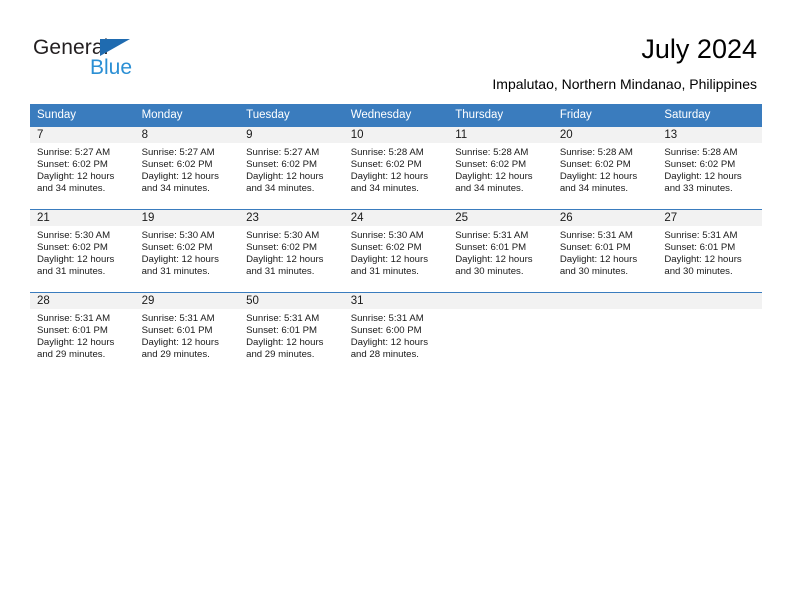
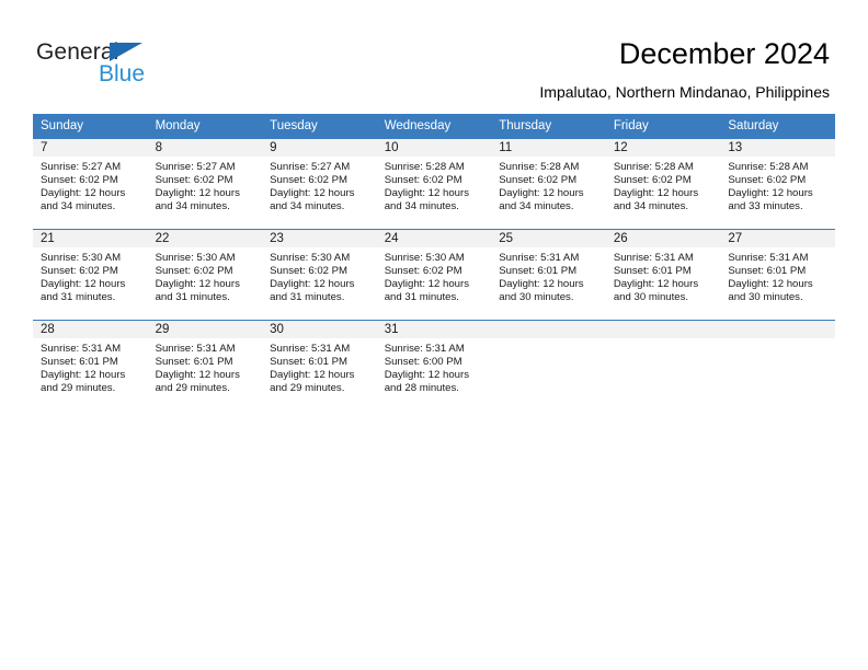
  General
  Blue
- July 2024
+ December 2024
  Impalutao, Northern Mindanao, Philippines
  Sunday	Monday	Tuesday	Wednesday	Thursday	Friday	Saturday
- 7Sunrise: 5:27 AMSunset: 6:02 PMDaylight: 12 hoursand 34 minutes.	8Sunrise: 5:27 AMSunset: 6:02 PMDaylight: 12 hoursand 34 minutes.	9Sunrise: 5:27 AMSunset: 6:02 PMDaylight: 12 hoursand 34 minutes.	10Sunrise: 5:28 AMSunset: 6:02 PMDaylight: 12 hoursand 34 minutes.	11Sunrise: 5:28 AMSunset: 6:02 PMDaylight: 12 hoursand 34 minutes.	20Sunrise: 5:28 AMSunset: 6:02 PMDaylight: 12 hoursand 34 minutes.	13Sunrise: 5:28 AMSunset: 6:02 PMDaylight: 12 hoursand 33 minutes.
+ 7Sunrise: 5:27 AMSunset: 6:02 PMDaylight: 12 hoursand 34 minutes.	8Sunrise: 5:27 AMSunset: 6:02 PMDaylight: 12 hoursand 34 minutes.	9Sunrise: 5:27 AMSunset: 6:02 PMDaylight: 12 hoursand 34 minutes.	10Sunrise: 5:28 AMSunset: 6:02 PMDaylight: 12 hoursand 34 minutes.	11Sunrise: 5:28 AMSunset: 6:02 PMDaylight: 12 hoursand 34 minutes.	12Sunrise: 5:28 AMSunset: 6:02 PMDaylight: 12 hoursand 34 minutes.	13Sunrise: 5:28 AMSunset: 6:02 PMDaylight: 12 hoursand 33 minutes.
- 21Sunrise: 5:30 AMSunset: 6:02 PMDaylight: 12 hoursand 31 minutes.	19Sunrise: 5:30 AMSunset: 6:02 PMDaylight: 12 hoursand 31 minutes.	23Sunrise: 5:30 AMSunset: 6:02 PMDaylight: 12 hoursand 31 minutes.	24Sunrise: 5:30 AMSunset: 6:02 PMDaylight: 12 hoursand 31 minutes.	25Sunrise: 5:31 AMSunset: 6:01 PMDaylight: 12 hoursand 30 minutes.	26Sunrise: 5:31 AMSunset: 6:01 PMDaylight: 12 hoursand 30 minutes.	27Sunrise: 5:31 AMSunset: 6:01 PMDaylight: 12 hoursand 30 minutes.
+ 21Sunrise: 5:30 AMSunset: 6:02 PMDaylight: 12 hoursand 31 minutes.	22Sunrise: 5:30 AMSunset: 6:02 PMDaylight: 12 hoursand 31 minutes.	23Sunrise: 5:30 AMSunset: 6:02 PMDaylight: 12 hoursand 31 minutes.	24Sunrise: 5:30 AMSunset: 6:02 PMDaylight: 12 hoursand 31 minutes.	25Sunrise: 5:31 AMSunset: 6:01 PMDaylight: 12 hoursand 30 minutes.	26Sunrise: 5:31 AMSunset: 6:01 PMDaylight: 12 hoursand 30 minutes.	27Sunrise: 5:31 AMSunset: 6:01 PMDaylight: 12 hoursand 30 minutes.
- 28Sunrise: 5:31 AMSunset: 6:01 PMDaylight: 12 hoursand 29 minutes.	29Sunrise: 5:31 AMSunset: 6:01 PMDaylight: 12 hoursand 29 minutes.	50Sunrise: 5:31 AMSunset: 6:01 PMDaylight: 12 hoursand 29 minutes.	31Sunrise: 5:31 AMSunset: 6:00 PMDaylight: 12 hoursand 28 minutes.
+ 28Sunrise: 5:31 AMSunset: 6:01 PMDaylight: 12 hoursand 29 minutes.	29Sunrise: 5:31 AMSunset: 6:01 PMDaylight: 12 hoursand 29 minutes.	30Sunrise: 5:31 AMSunset: 6:01 PMDaylight: 12 hoursand 29 minutes.	31Sunrise: 5:31 AMSunset: 6:00 PMDaylight: 12 hoursand 28 minutes.
